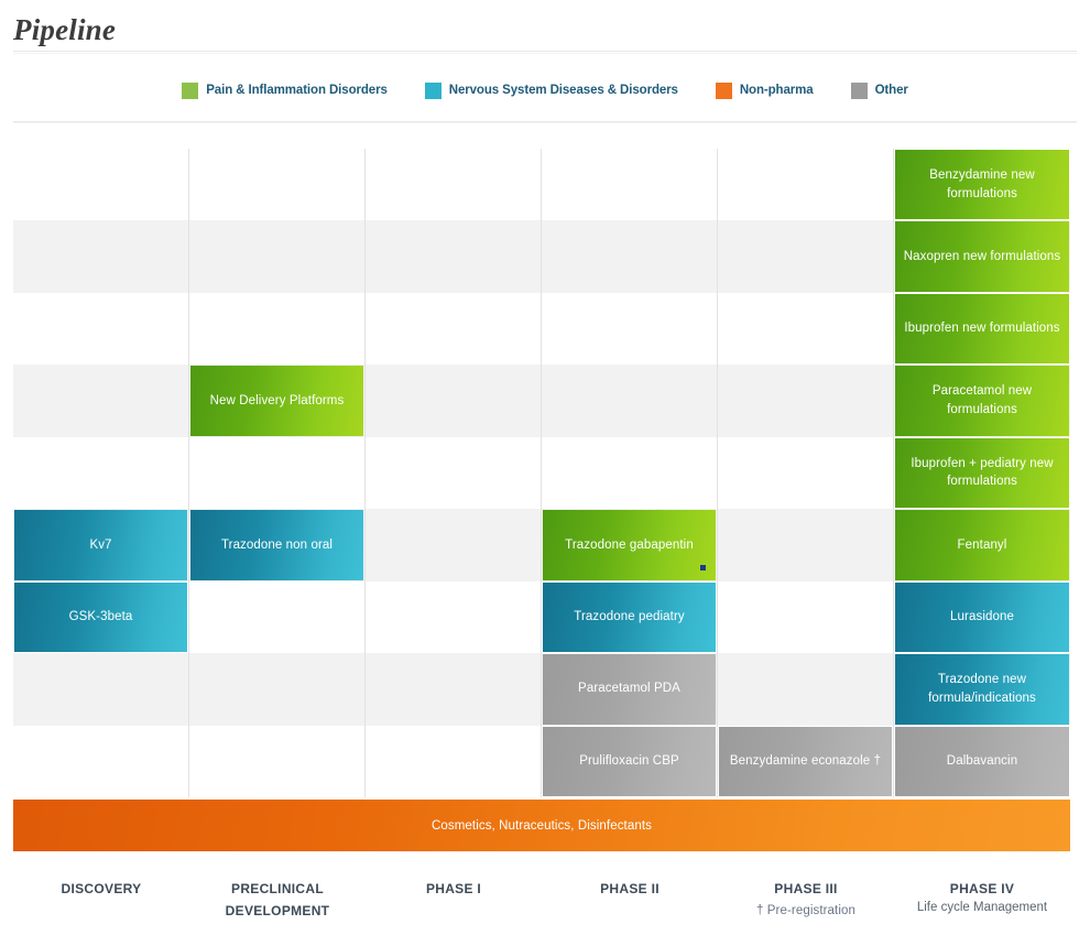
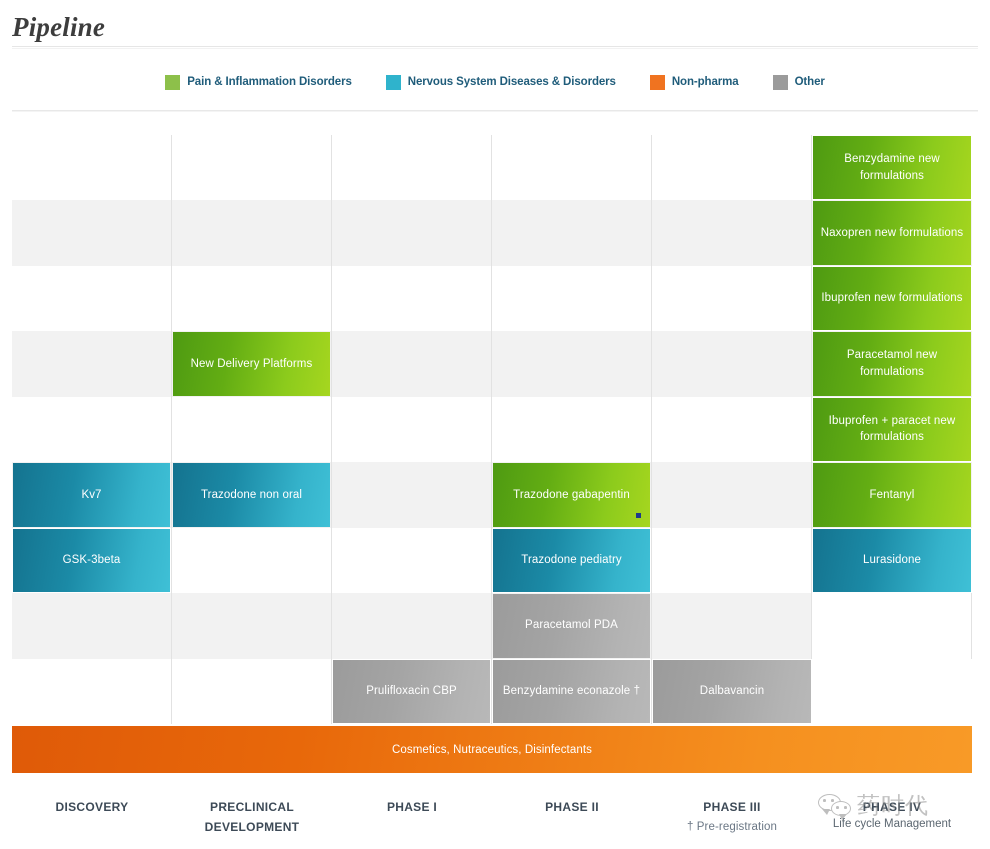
  Pipeline
  Pain & Inflammation Disorders
  Nervous System Diseases & Disorders
  Non-pharma
  Other
  Benzydamine new formulations
  Naxopren new formulations
  Ibuprofen new formulations
  New Delivery Platforms
  Paracetamol new formulations
- Ibuprofen + pediatry new formulations
+ Ibuprofen + paracet new formulations
  Kv7
  Trazodone non oral
  Trazodone gabapentin
  Fentanyl
  GSK-3beta
  Trazodone pediatry
  Lurasidone
  Paracetamol PDA
- Trazodone new formula/indications
  Prulifloxacin CBP
  Benzydamine econazole †
  Dalbavancin
  Cosmetics, Nutraceutics, Disinfectants
  DISCOVERY
  PRECLINICAL DEVELOPMENT
  PHASE I
  PHASE II
  PHASE III
  † Pre-registration
  PHASE IV
  Life cycle Management
+ 药时代
